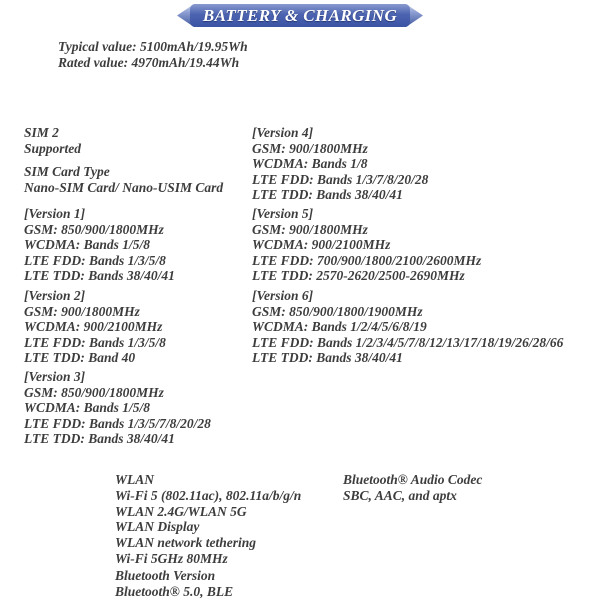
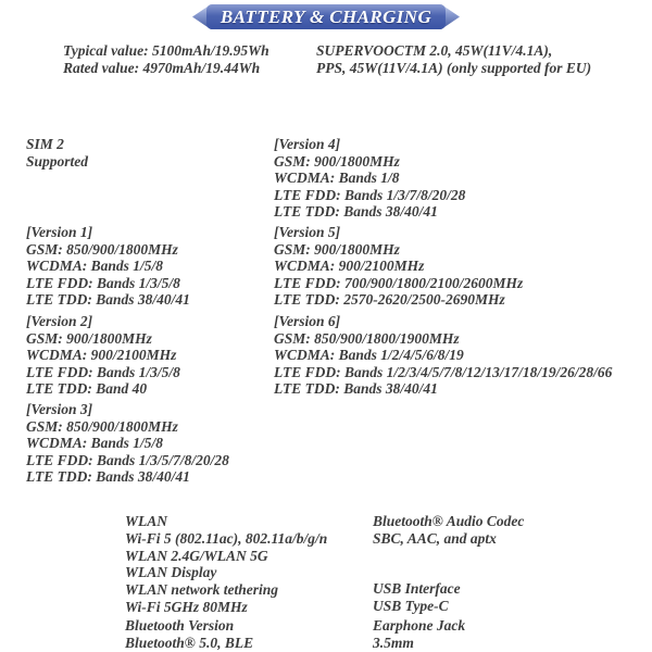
  BATTERY & CHARGING
  Typical value: 5100mAh/19.95Wh
  Rated value: 4970mAh/19.44Wh
+ SUPERVOOCTM 2.0, 45W(11V/4.1A),
+ PPS, 45W(11V/4.1A) (only supported for EU)
  SIM 2
  Supported
- SIM Card Type
- Nano-SIM Card/ Nano-USIM Card
  [Version 1]
  GSM: 850/900/1800MHz
  WCDMA: Bands 1/5/8
  LTE FDD: Bands 1/3/5/8
  LTE TDD: Bands 38/40/41
  [Version 2]
  GSM: 900/1800MHz
  WCDMA: 900/2100MHz
  LTE FDD: Bands 1/3/5/8
  LTE TDD: Band 40
  [Version 3]
  GSM: 850/900/1800MHz
  WCDMA: Bands 1/5/8
  LTE FDD: Bands 1/3/5/7/8/20/28
  LTE TDD: Bands 38/40/41
  [Version 4]
  GSM: 900/1800MHz
  WCDMA: Bands 1/8
  LTE FDD: Bands 1/3/7/8/20/28
  LTE TDD: Bands 38/40/41
  [Version 5]
  GSM: 900/1800MHz
  WCDMA: 900/2100MHz
  LTE FDD: 700/900/1800/2100/2600MHz
  LTE TDD: 2570-2620/2500-2690MHz
  [Version 6]
  GSM: 850/900/1800/1900MHz
  WCDMA: Bands 1/2/4/5/6/8/19
  LTE FDD: Bands 1/2/3/4/5/7/8/12/13/17/18/19/26/28/66
  LTE TDD: Bands 38/40/41
  WLAN
  Wi-Fi 5 (802.11ac), 802.11a/b/g/n
  WLAN 2.4G/WLAN 5G
  WLAN Display
  WLAN network tethering
  Wi-Fi 5GHz 80MHz
  Bluetooth Version
  Bluetooth® 5.0, BLE
  Bluetooth® Audio Codec
  SBC, AAC, and aptx
+ USB Interface
+ USB Type-C
+ Earphone Jack
+ 3.5mm
